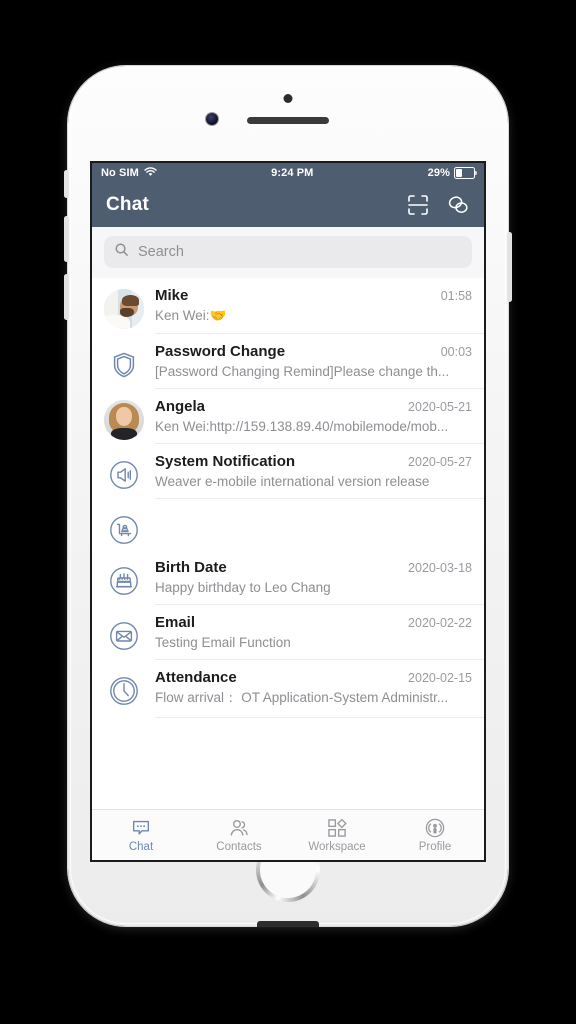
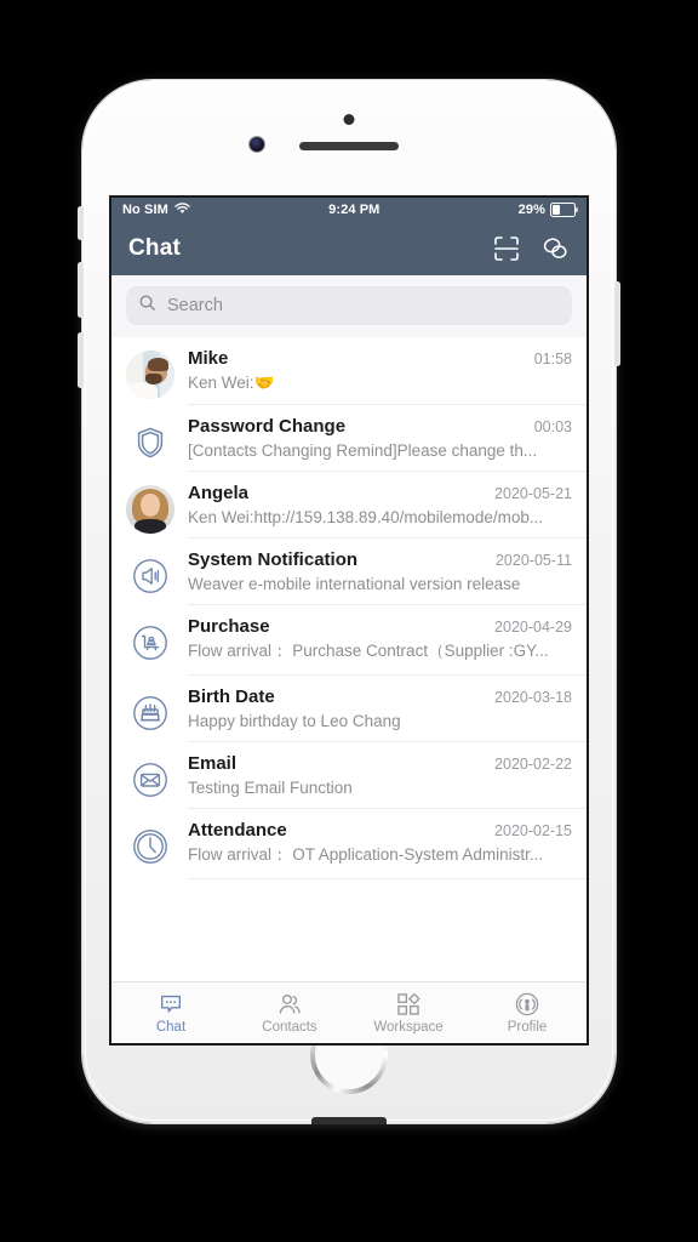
  No SIM
  9:24 PM
  29%
  Chat
  Search
  Mike
  01:58
  Ken Wei:🤝
  Password Change
  00:03
- [Password Changing Remind]Please change th...
+ [Contacts Changing Remind]Please change th...
  Angela
  2020-05-21
  Ken Wei:http://159.138.89.40/mobilemode/mob...
  System Notification
- 2020-05-27
+ 2020-05-11
  Weaver e-mobile international version release
+ Purchase
+ 2020-04-29
+ Flow arrival： Purchase Contract（Supplier :GY...
  Birth Date
  2020-03-18
  Happy birthday to Leo Chang
  Email
  2020-02-22
  Testing Email Function
  Attendance
  2020-02-15
  Flow arrival： OT Application-System Administr...
  Chat
  Contacts
  Workspace
  Profile
